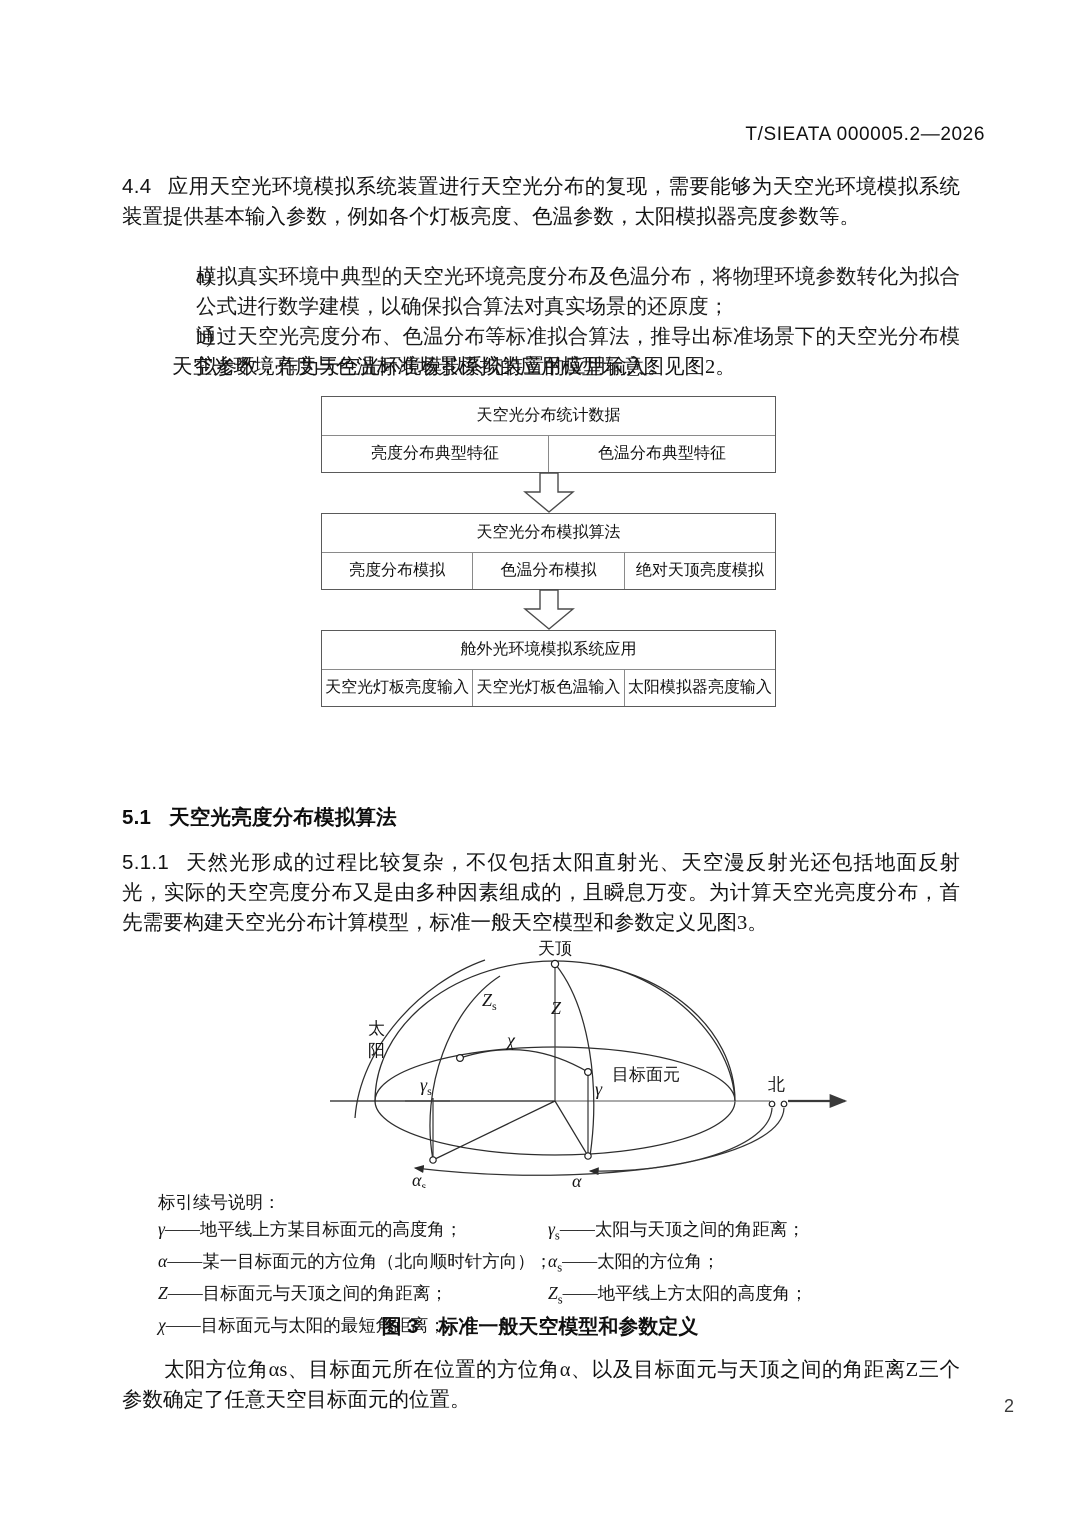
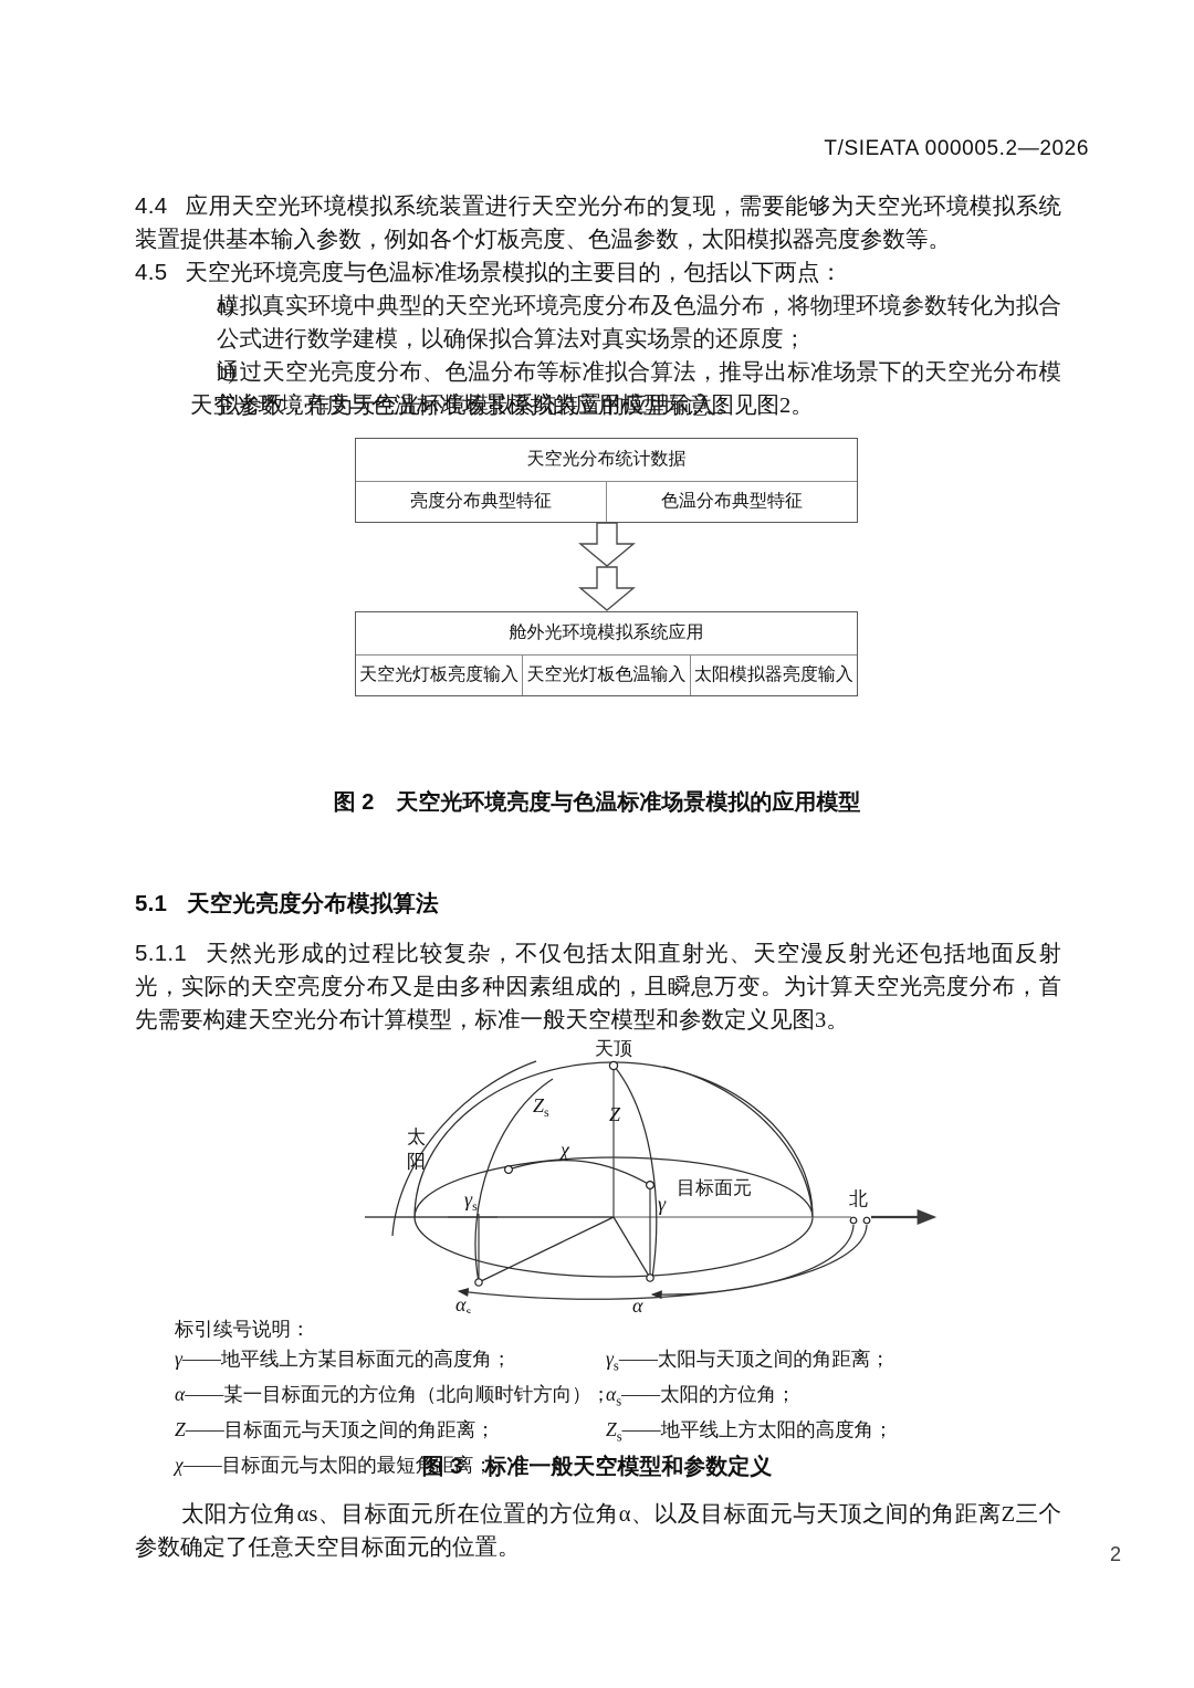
  T/SIEATA 000005.2—2026
  4.4 应用天空光环境模拟系统装置进行天空光分布的复现，需要能够为天空光环境模拟系统装置提供基本输入参数，例如各个灯板亮度、色温参数，太阳模拟器亮度参数等。
+ 4.5 天空光环境亮度与色温标准场景模拟的主要目的，包括以下两点：
  a)
  模拟真实环境中典型的天空光环境亮度分布及色温分布，将物理环境参数转化为拟合公式进行数学建模，以确保拟合算法对真实场景的还原度；
  b)
  通过天空光亮度分布、色温分布等标准拟合算法，推导出标准场景下的天空光分布模拟参数，作为天空光环境模拟系统装置的应用输入。
  天空光环境亮度与色温标准场景模拟的应用模型示意图见图2。
  天空光分布统计数据
  亮度分布典型特征
  色温分布典型特征
- 天空光分布模拟算法
- 亮度分布模拟
- 色温分布模拟
- 绝对天顶亮度模拟
  舱外光环境模拟系统应用
  天空光灯板亮度输入
  天空光灯板色温输入
  太阳模拟器亮度输入
+ 图 2 天空光环境亮度与色温标准场景模拟的应用模型
  5.1 天空光亮度分布模拟算法
  5.1.1 天然光形成的过程比较复杂，不仅包括太阳直射光、天空漫反射光还包括地面反射光，实际的天空亮度分布又是由多种因素组成的，且瞬息万变。为计算天空光亮度分布，首先需要构建天空光分布计算模型，标准一般天空模型和参数定义见图3。
  天顶
  太
  阳
  Zs
  Z
  χ
  目标面元
  γs
  γ
  北
  αs
  α
  标引续号说明：
  γ——地平线上方某目标面元的高度角；
  γs——太阳与天顶之间的角距离；
  α——某一目标面元的方位角（北向顺时针方向）；
  αs——太阳的方位角；
  Z——目标面元与天顶之间的角距离；
  Zs——地平线上方太阳的高度角；
  χ——目标面元与太阳的最短角距离；
  图 3 标准一般天空模型和参数定义
  太阳方位角αs、目标面元所在位置的方位角α、以及目标面元与天顶之间的角距离Z三个参数确定了任意天空目标面元的位置。
  2
